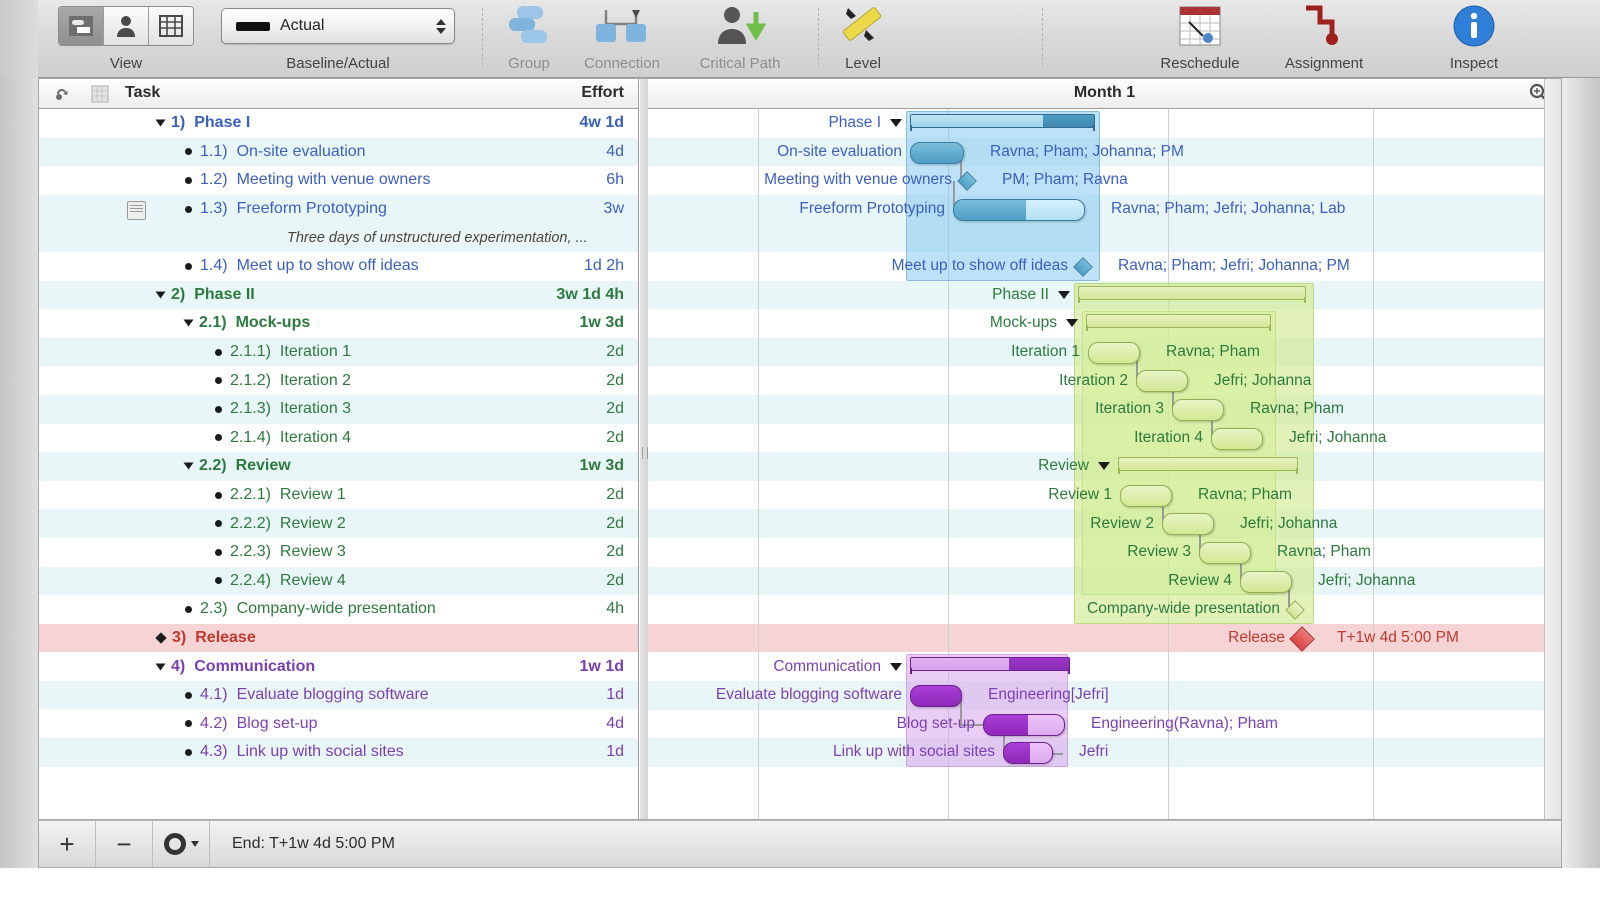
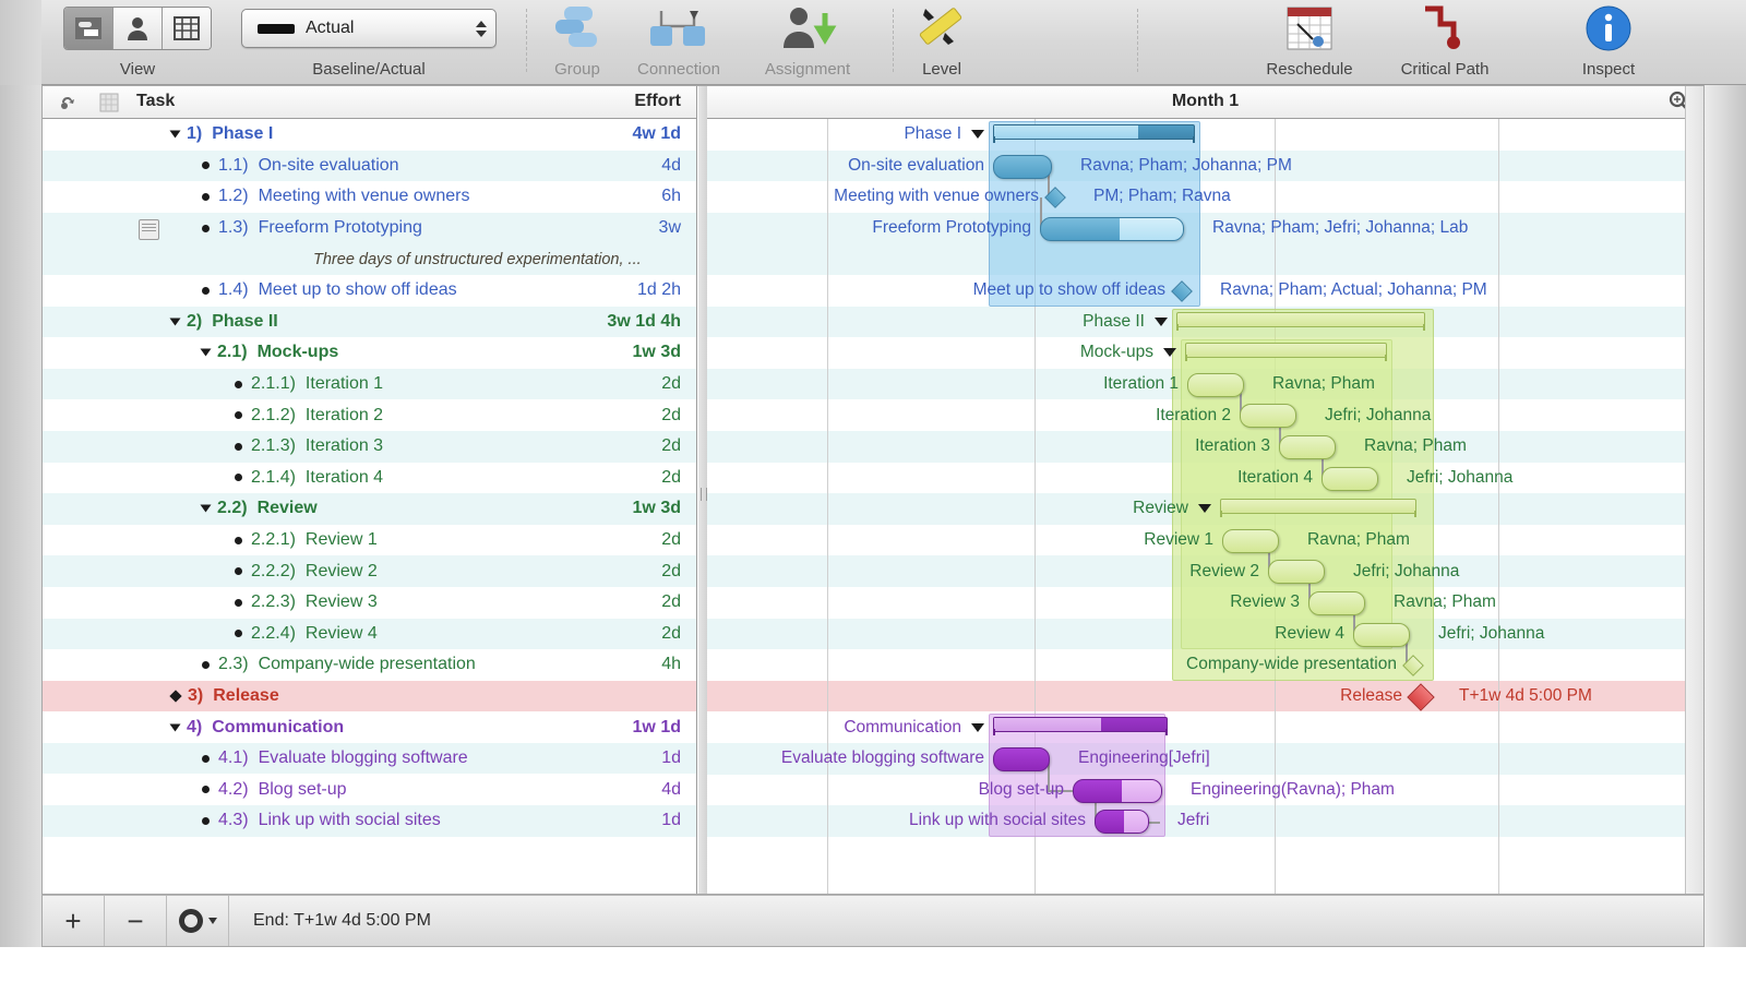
  View
  Actual
  Baseline/Actual
  Group
  Connection
- Critical Path
+ Assignment
  Level
  Reschedule
- Assignment
+ Critical Path
  Inspect
  Task
  Effort
  1)
  Phase I
  4w 1d
  1.1)
  On-site evaluation
  4d
  1.2)
  Meeting with venue owners
  6h
  1.3)
  Freeform Prototyping
  3w
  Three days of unstructured experimentation, ...
  1.4)
  Meet up to show off ideas
  1d 2h
  2)
  Phase II
  3w 1d 4h
  2.1)
  Mock-ups
  1w 3d
  2.1.1)
  Iteration 1
  2d
  2.1.2)
  Iteration 2
  2d
  2.1.3)
  Iteration 3
  2d
  2.1.4)
  Iteration 4
  2d
  2.2)
  Review
  1w 3d
  2.2.1)
  Review 1
  2d
  2.2.2)
  Review 2
  2d
  2.2.3)
  Review 3
  2d
  2.2.4)
  Review 4
  2d
  2.3)
  Company-wide presentation
  4h
  3)
  Release
  4)
  Communication
  1w 1d
  4.1)
  Evaluate blogging software
  1d
  4.2)
  Blog set-up
  4d
  4.3)
  Link up with social sites
  1d
  Month 1
  Phase I
  On-site evaluation
  Ravna; Pham; Johanna; PM
  Meeting with venue owners
  PM; Pham; Ravna
  Freeform Prototyping
  Ravna; Pham; Jefri; Johanna; Lab
  Meet up to show off ideas
- Ravna; Pham; Jefri; Johanna; PM
+ Ravna; Pham; Actual; Johanna; PM
  Phase II
  Mock-ups
  Iteration 1
  Ravna; Pham
  Iteration 2
  Jefri; Johanna
  Iteration 3
  Ravna; Pham
  Iteration 4
  Jefri; Johanna
  Review
  Review 1
  Ravna; Pham
  Review 2
  Jefri; Johanna
  Review 3
  Ravna; Pham
  Review 4
  Jefri; Johanna
  Company-wide presentation
  Release
  T+1w 4d 5:00 PM
  Communication
  Evaluate blogging software
  Engineering[Jefri]
  Blog set-up
  Engineering(Ravna); Pham
  Link up with social sites
  Jefri
  +
  −
  End: T+1w 4d 5:00 PM
